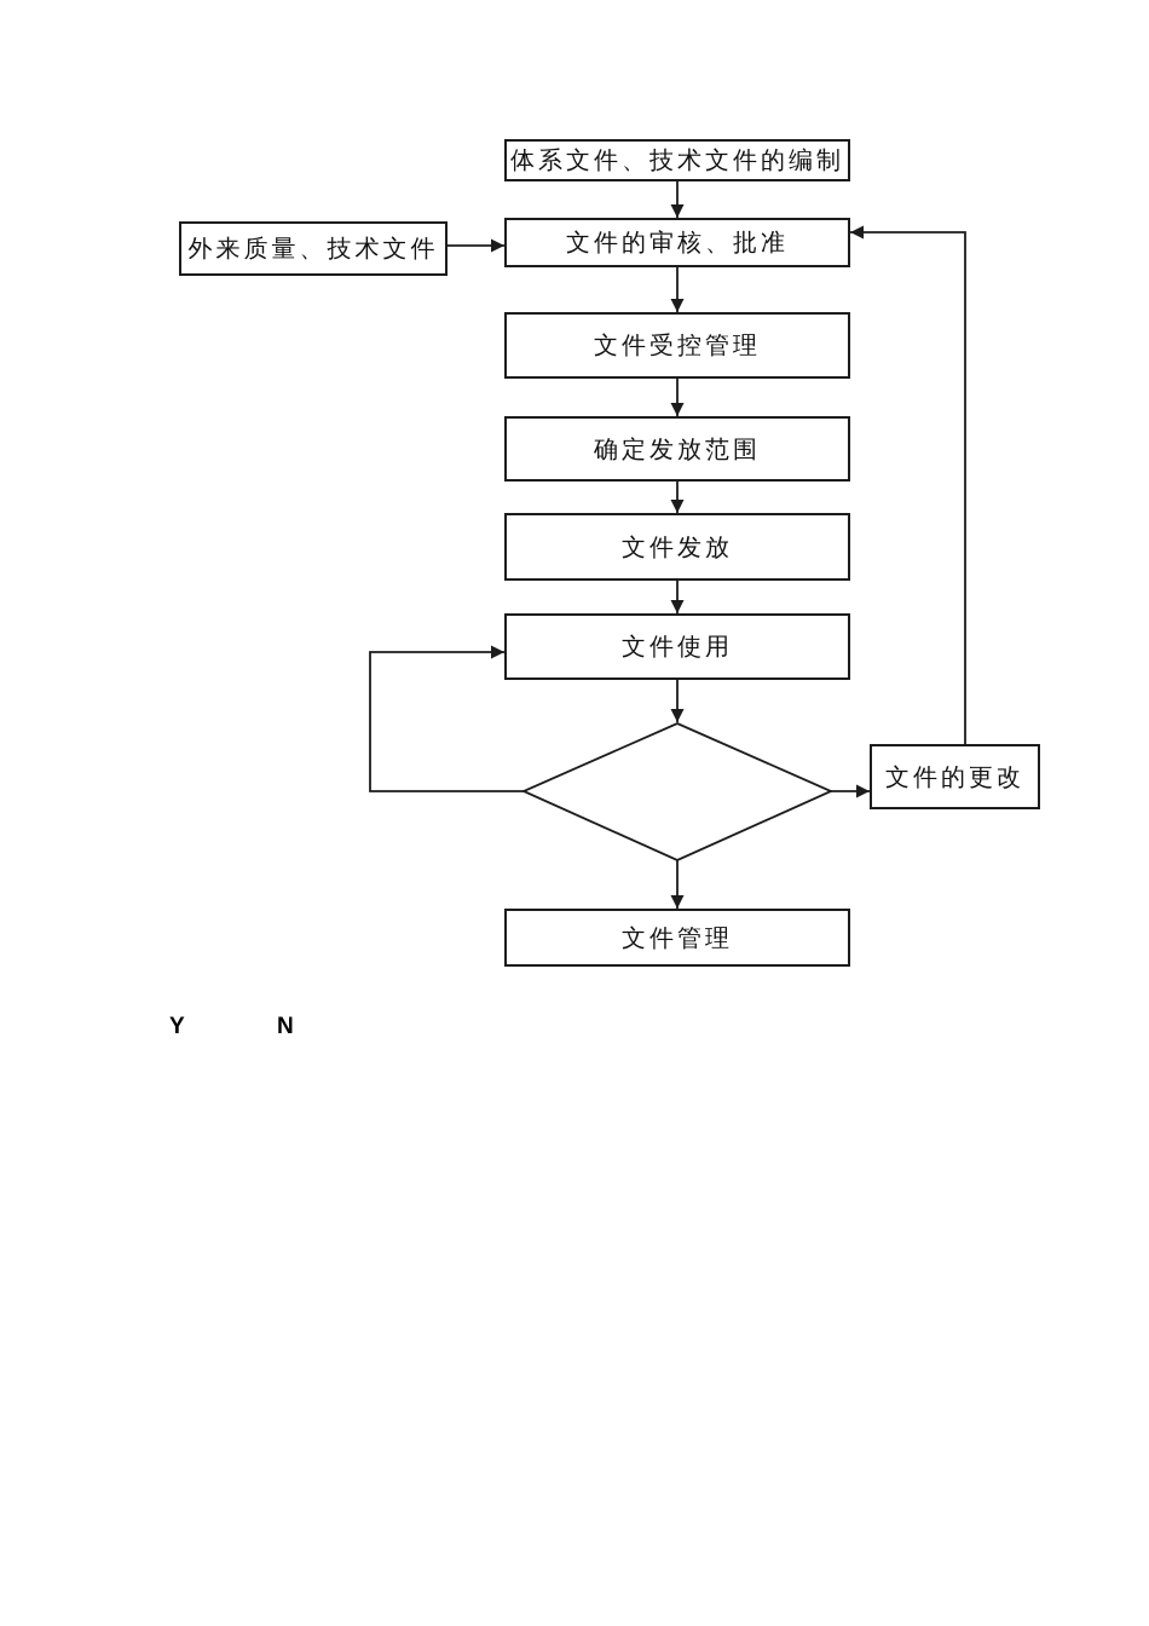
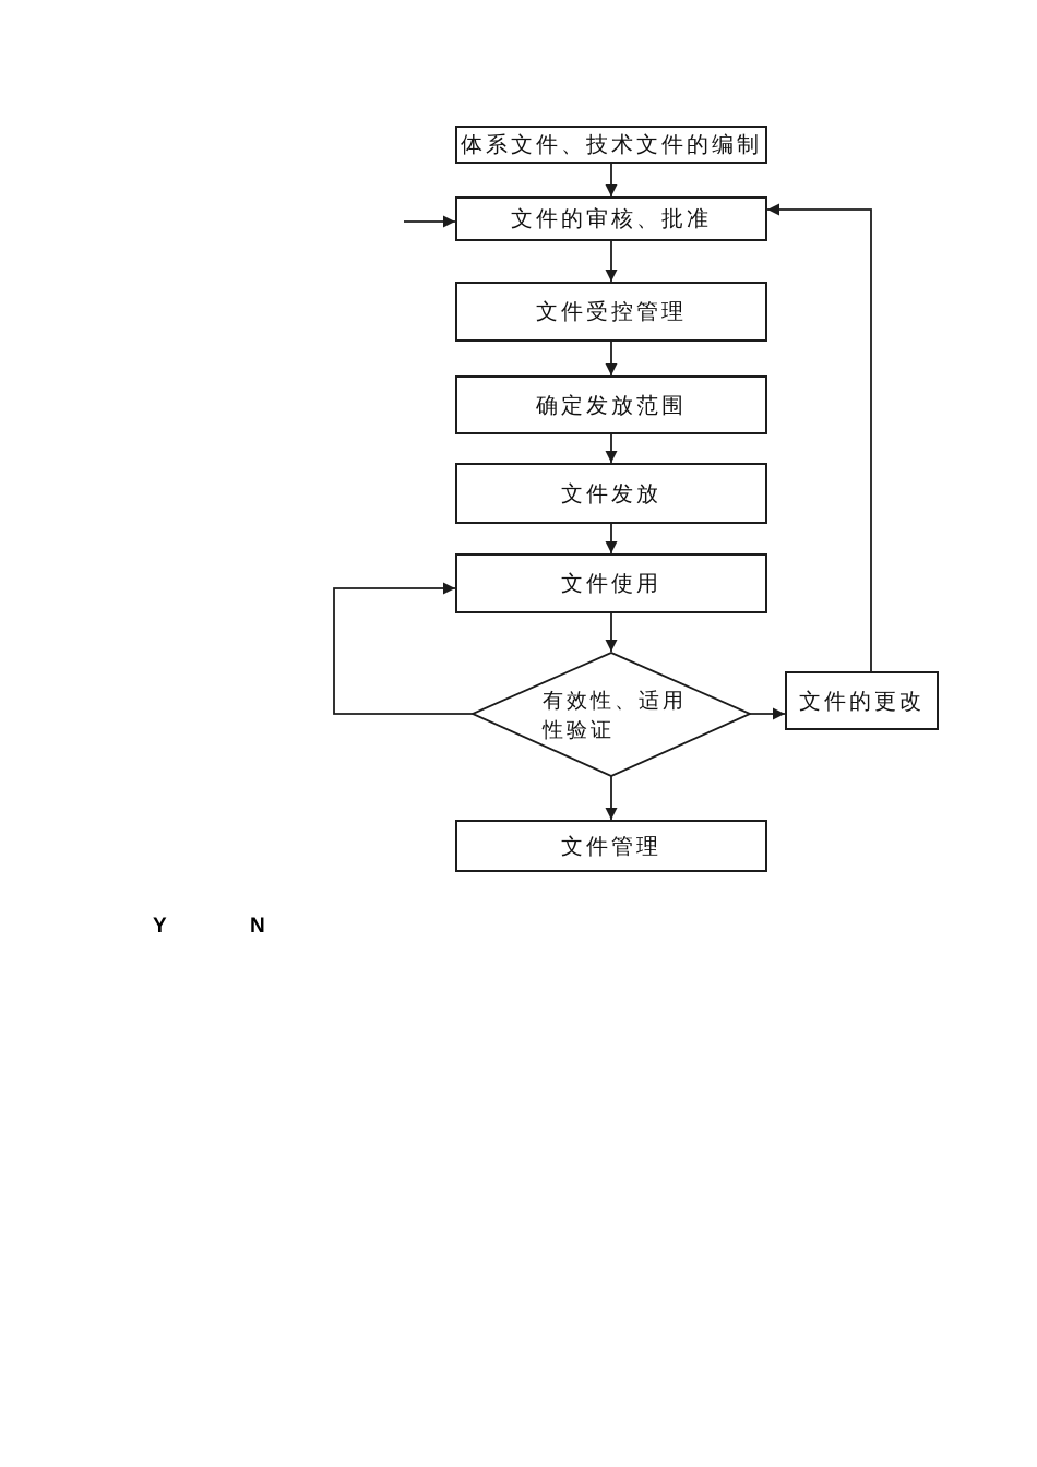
  体系文件、技术文件的编制
- 外来质量、技术文件
  文件的审核、批准
  文件受控管理
  确定发放范围
  文件发放
  文件使用
+ 有效性、适用
+ 性验证
  文件的更改
  文件管理
  Y
  N
